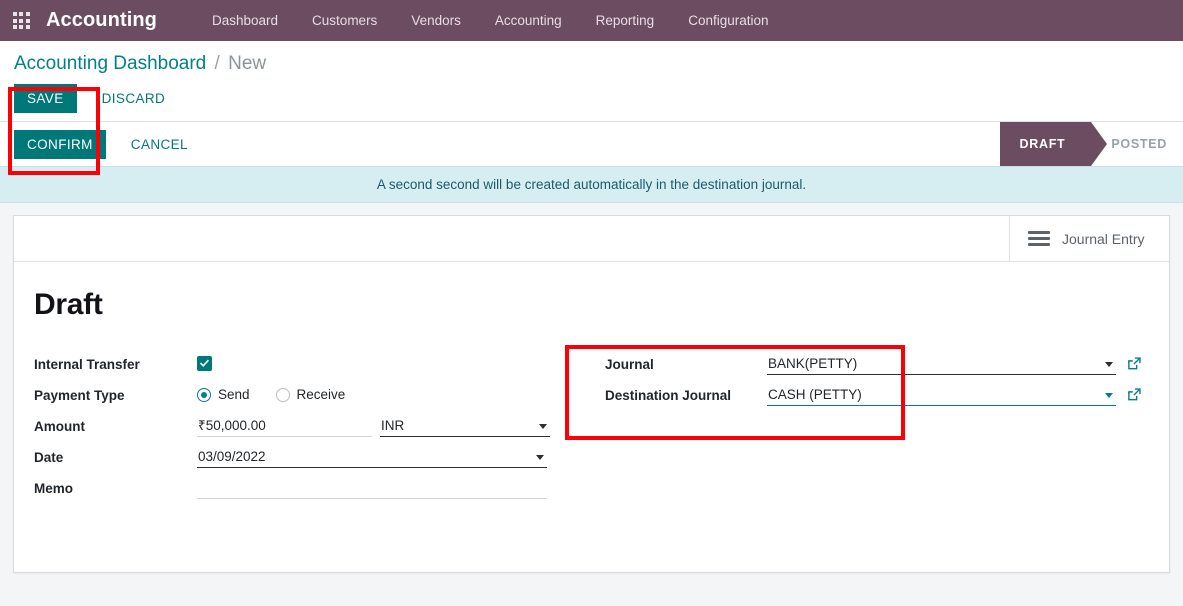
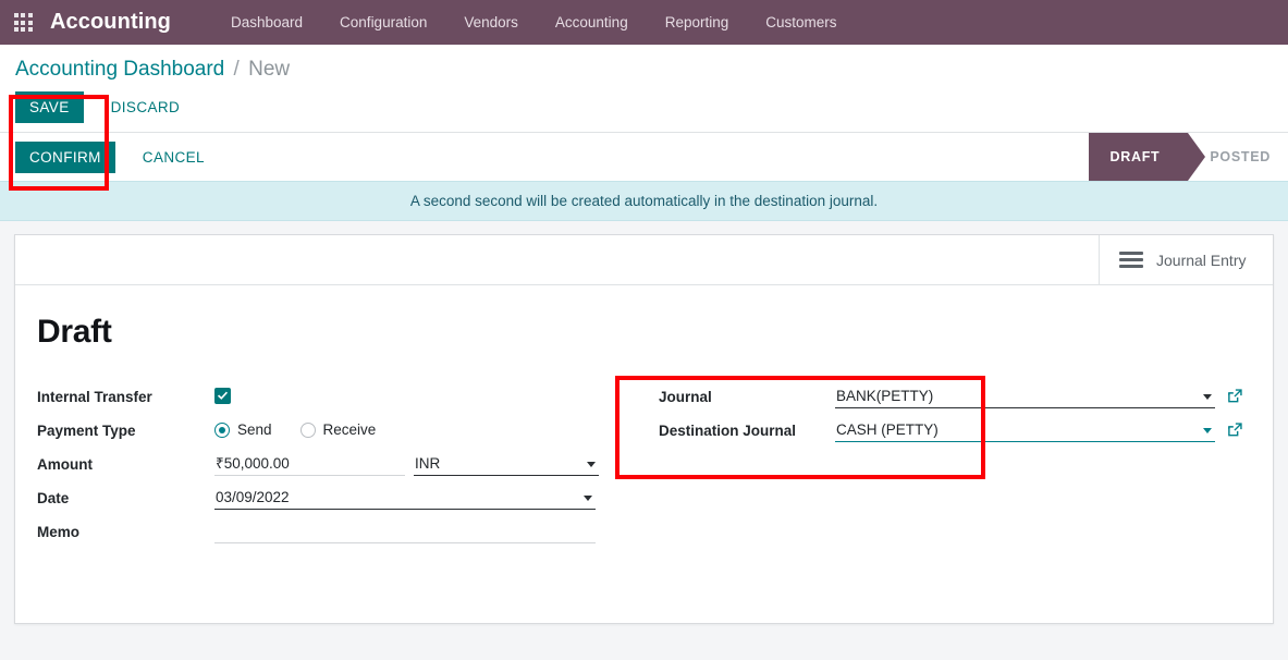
  Accounting
  Dashboard
- Customers
+ Configuration
  Vendors
  Accounting
  Reporting
- Configuration
+ Customers
  Accounting Dashboard / New
  SAVE
  DISCARD
  CONFIRM
  CANCEL
  DRAFT
  POSTED
  A second second will be created automatically in the destination journal.
  Journal Entry
  Draft
  Internal Transfer
  Payment Type
  Send
  Receive
  Amount
  ₹50,000.00
  INR
  Date
  03/09/2022
  Memo
  Journal
  BANK(PETTY)
  Destination Journal
  CASH (PETTY)
